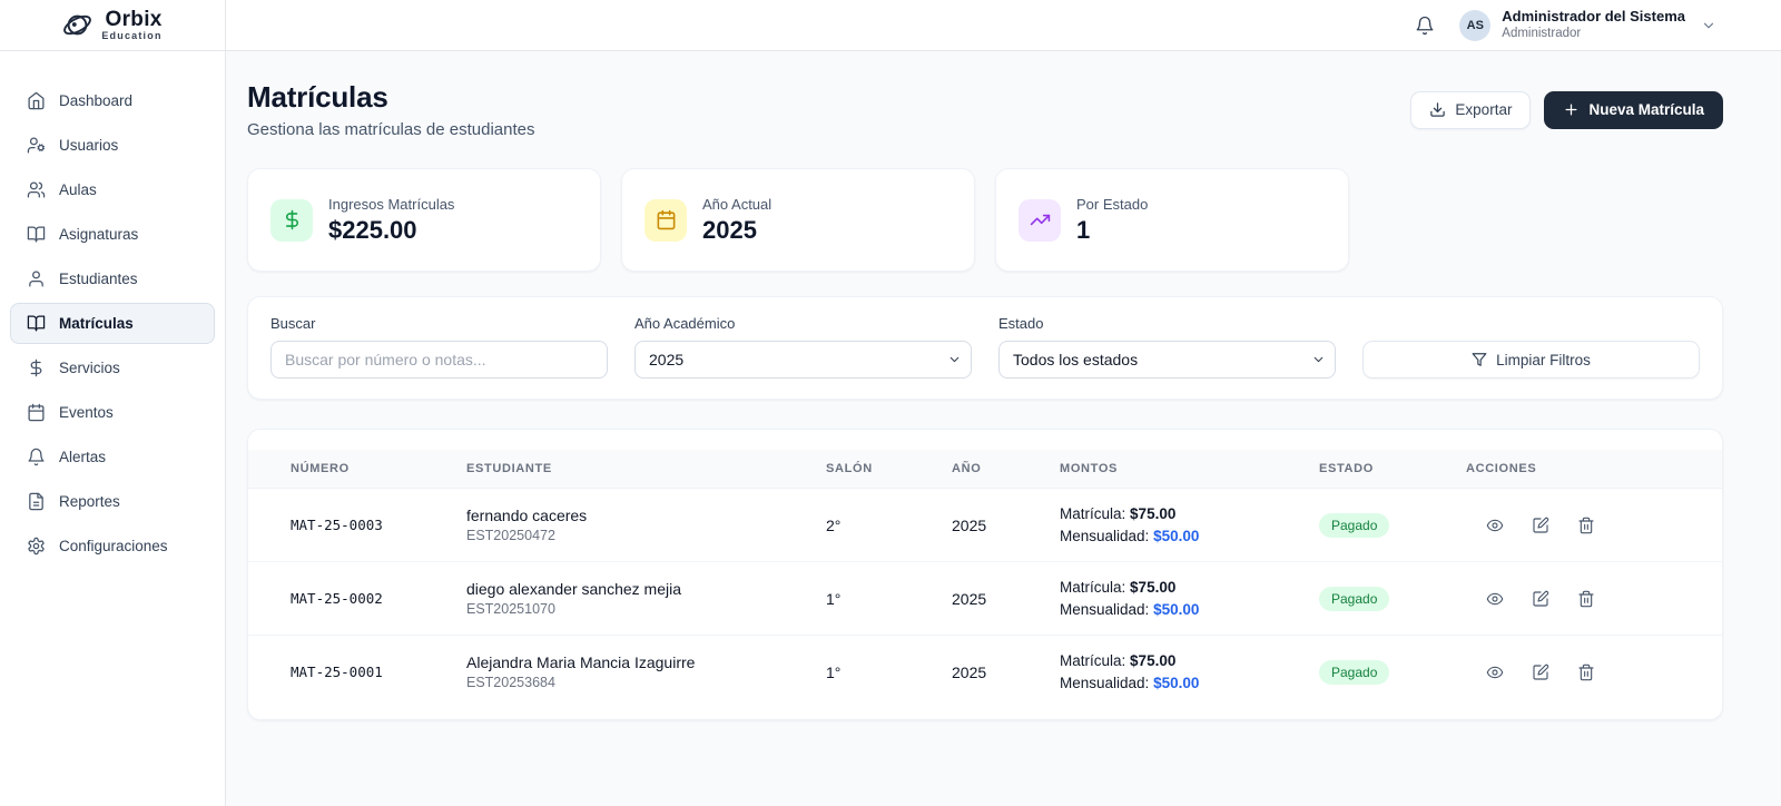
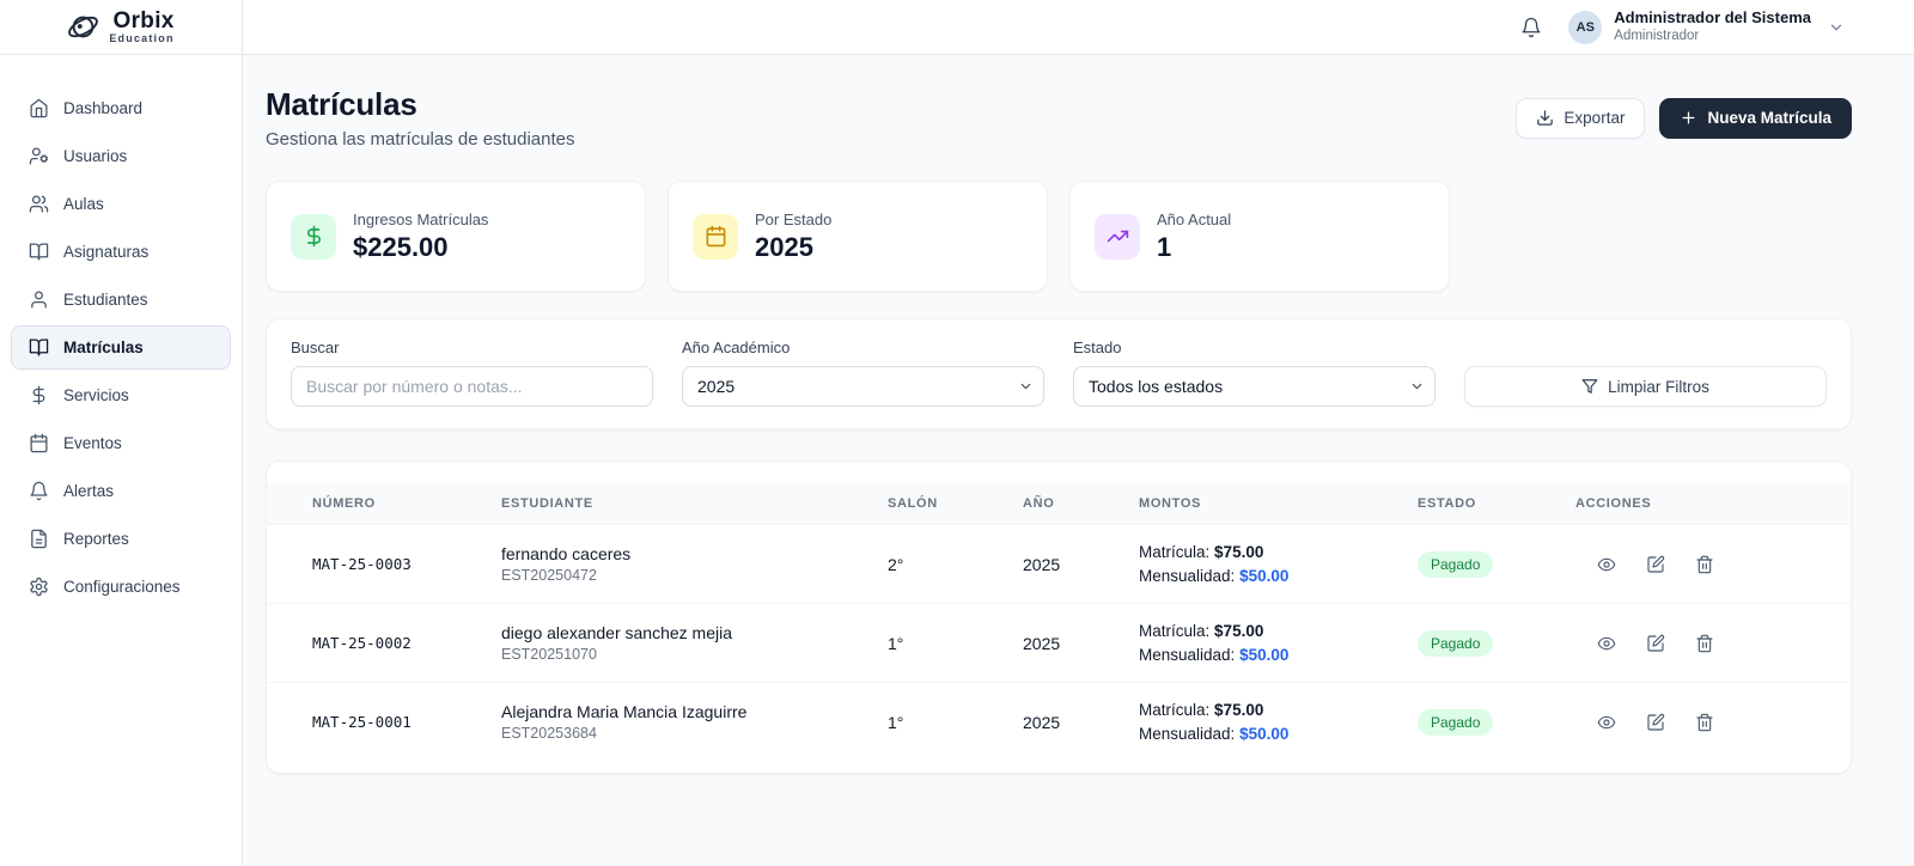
  Orbix
  Education
  Dashboard
  Usuarios
  Aulas
  Asignaturas
  Estudiantes
  Matrículas
  Servicios
  Eventos
  Alertas
  Reportes
  Configuraciones
  AS
  Administrador del Sistema
  Administrador
  Matrículas
  Gestiona las matrículas de estudiantes
  Exportar
  Nueva Matrícula
  Ingresos Matrículas
  $225.00
- Año Actual
+ Por Estado
  2025
- Por Estado
+ Año Actual
  1
  Buscar
  Buscar por número o notas...
  Año Académico
  2025
  Estado
  Todos los estados
  Limpiar Filtros
  NÚMERO	ESTUDIANTE	SALÓN	AÑO	MONTOS	ESTADO	ACCIONES
  MAT-25-0003	fernando caceres EST20250472	2°	2025	Matrícula: $75.00 Mensualidad: $50.00	Pagado
  MAT-25-0002	diego alexander sanchez mejia EST20251070	1°	2025	Matrícula: $75.00 Mensualidad: $50.00	Pagado
  MAT-25-0001	Alejandra Maria Mancia Izaguirre EST20253684	1°	2025	Matrícula: $75.00 Mensualidad: $50.00	Pagado
